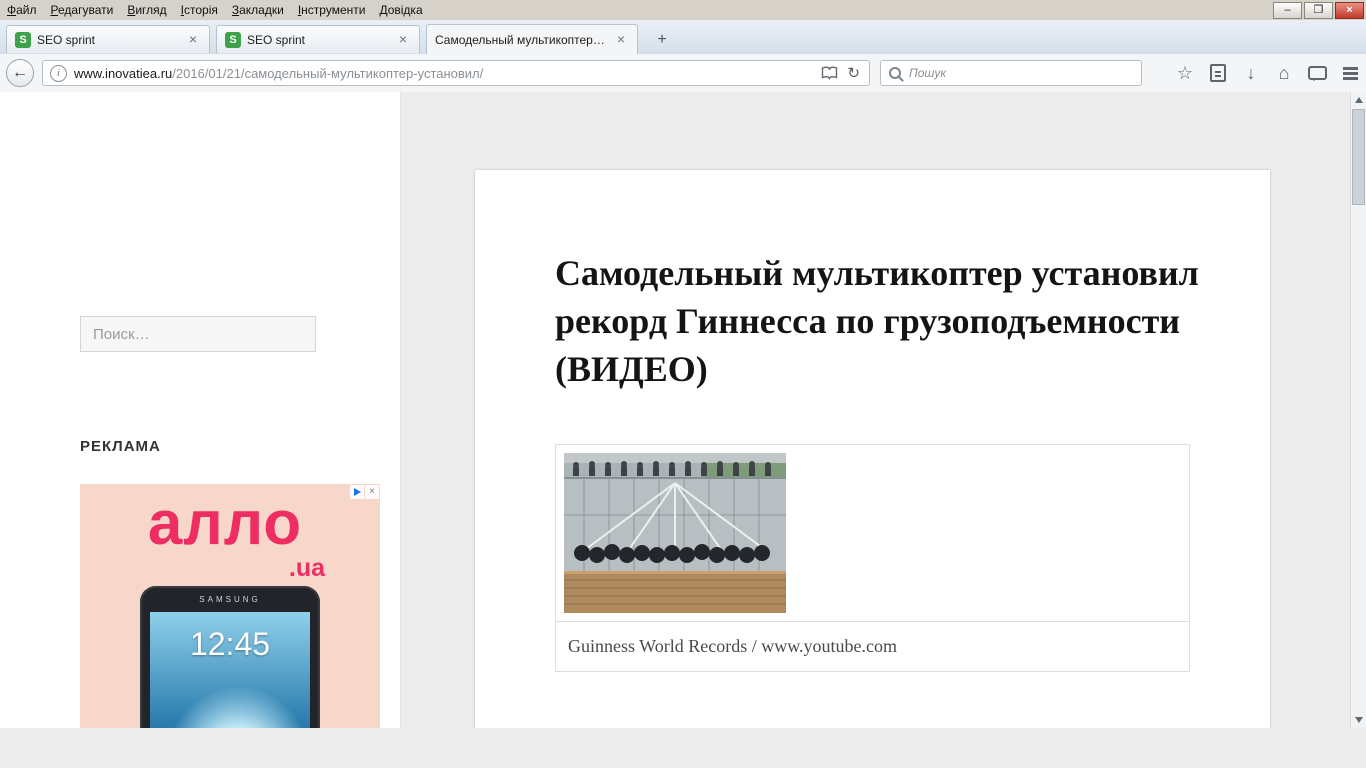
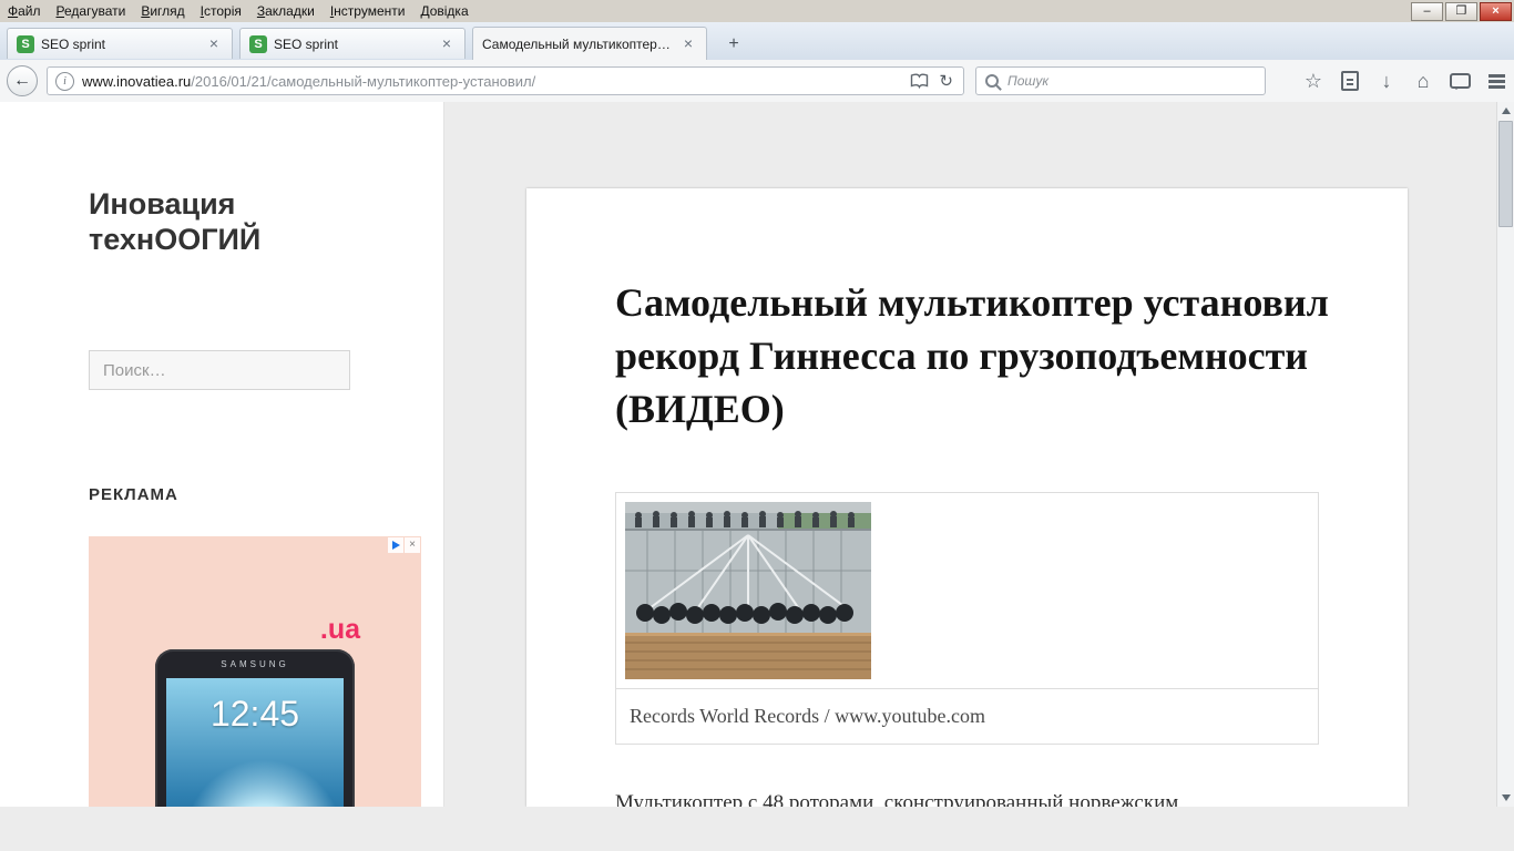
  Файл
  Редагувати
  Вигляд
  Історія
  Закладки
  Інструменти
  Довідка
  –
  ❐
  ×
  S
  SEO sprint
  ×
  S
  SEO sprint
  ×
  Самодельный мультикоптер ...
  ×
  +
  ←
  i
  www.inovatiea.ru
  /2016/01/21/самодельный-мультикоптер-установил/
  ↻
  Пошук
  ☆
  ↓
  ⌂
+ Иновация технООГИЙ
  Поиск…
  РЕКЛАМА
  ×
- алло
  .ua
  SAMSUNG
  12:45
  Самодельный мультикоптер установил рекорд Гиннесса по грузоподъемности (ВИДЕО)
- Guinness World Records / www.youtube.com
+ Records World Records / www.youtube.com
+ Мультикоптер с 48 роторами, сконструированный норвежским
